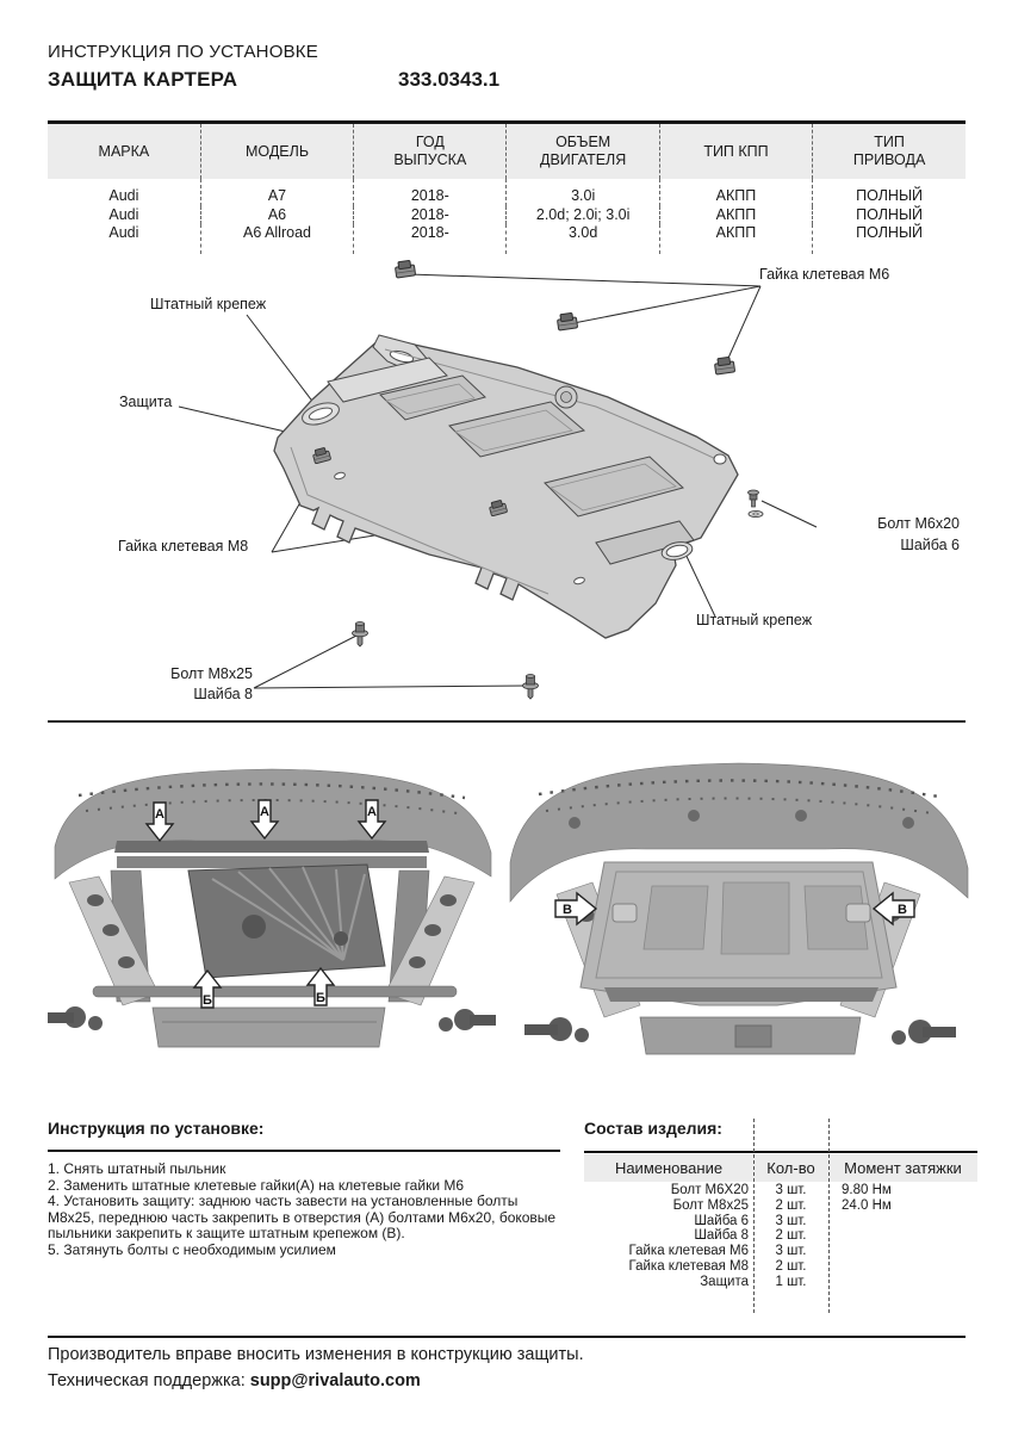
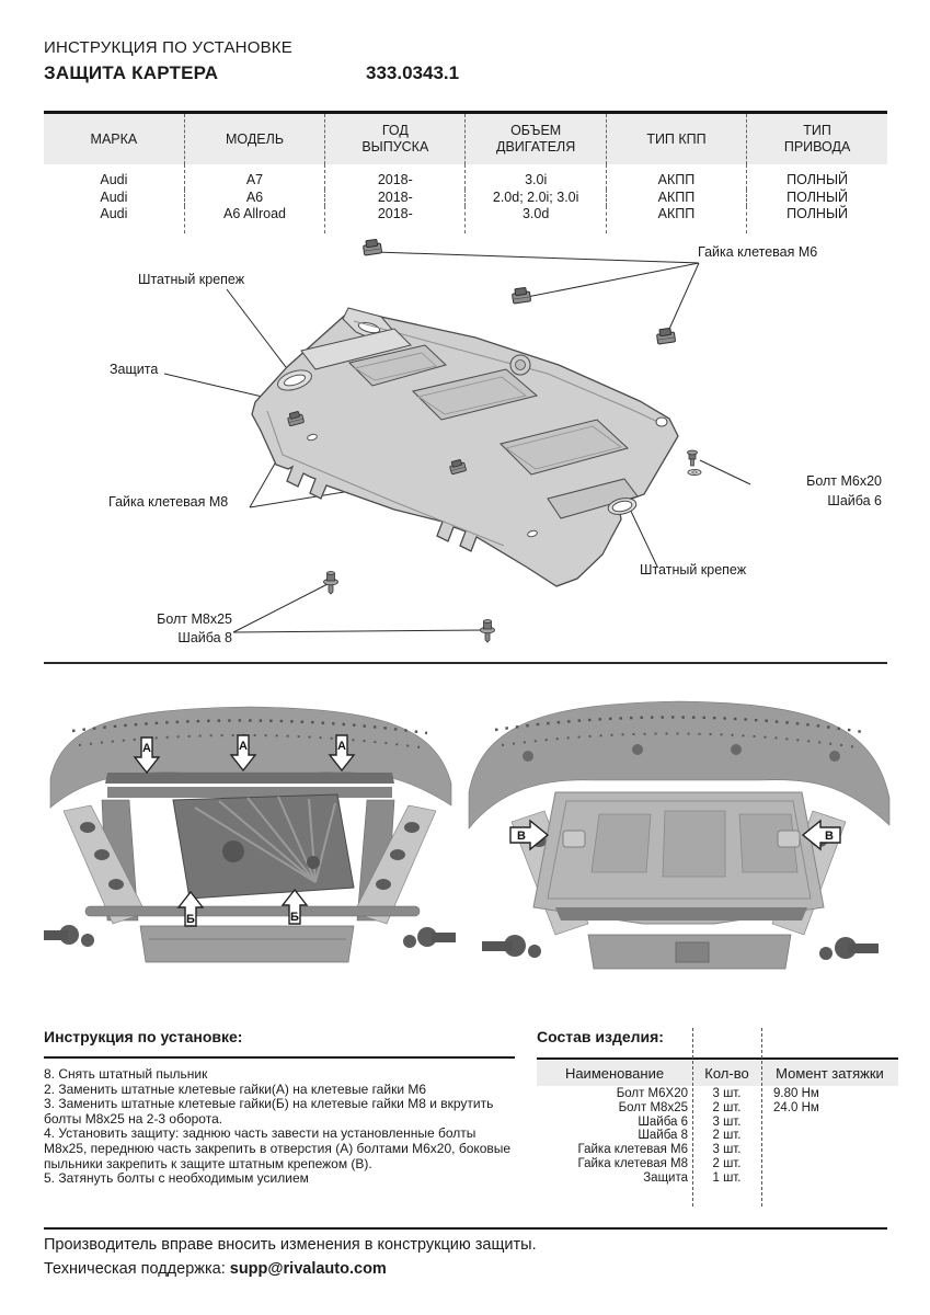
  ИНСТРУКЦИЯ ПО УСТАНОВКЕ
  ЗАЩИТА КАРТЕРА
  333.0343.1
  МАРКА	МОДЕЛЬ	ГОДВЫПУСКА	ОБЪЕМДВИГАТЕЛЯ	ТИП КПП	ТИППРИВОДА
  Audi	A7	2018-	3.0i	АКПП	ПОЛНЫЙ
  Audi	A6	2018-	2.0d; 2.0i; 3.0i	АКПП	ПОЛНЫЙ
  Audi	A6 Allroad	2018-	3.0d	АКПП	ПОЛНЫЙ
  Штатный крепеж
  Защита
  Гайка клетевая М6
  Гайка клетевая М8
  Болт М6х20
  Шайба 6
  Штатный крепеж
  Болт М8х25
  Шайба 8
  А
  А
  А
  Б
  Б
  В
  В
  Инструкция по установке:
- 1. Снять штатный пыльник
+ 8. Снять штатный пыльник
  2. Заменить штатные клетевые гайки(А) на клетевые гайки М6
+ 3. Заменить штатные клетевые гайки(Б) на клетевые гайки М8 и вкрутить болты М8х25 на 2-3 оборота.
  4. Установить защиту: заднюю часть завести на установленные болты М8х25, переднюю часть закрепить в отверстия (А) болтами М6х20, боковые пыльники закрепить к защите штатным крепежом (В).
  5. Затянуть болты с необходимым усилием
  Состав изделия:
  Наименование
  Кол-во
  Момент затяжки
  Болт М6Х20
  3 шт.
  9.80 Нм
  Болт М8х25
  2 шт.
  24.0 Нм
  Шайба 6
  3 шт.
  Шайба 8
  2 шт.
  Гайка клетевая М6
  3 шт.
  Гайка клетевая М8
  2 шт.
  Защита
  1 шт.
  Производитель вправе вносить изменения в конструкцию защиты.
  Техническая поддержка: supp@rivalauto.com
